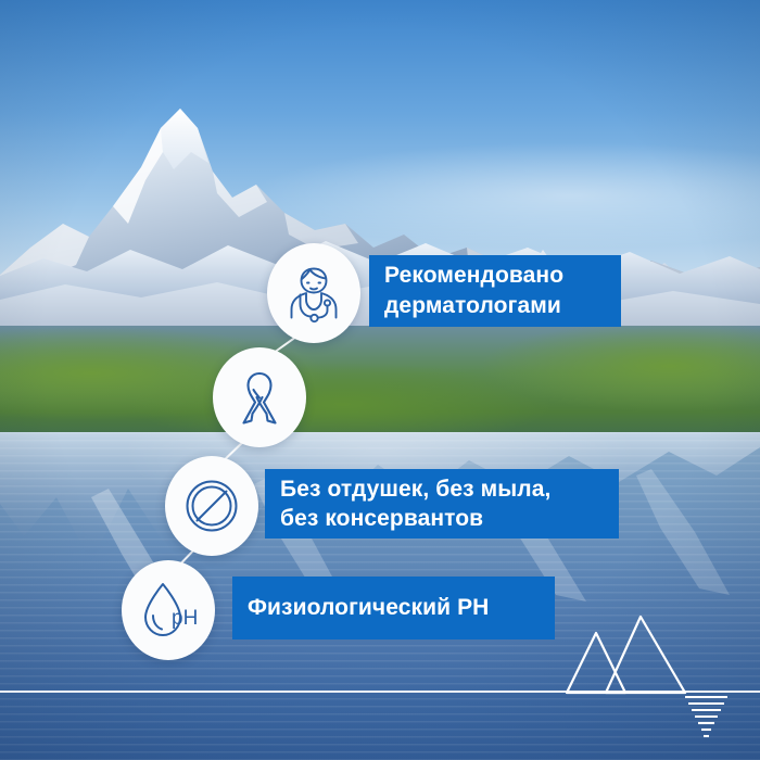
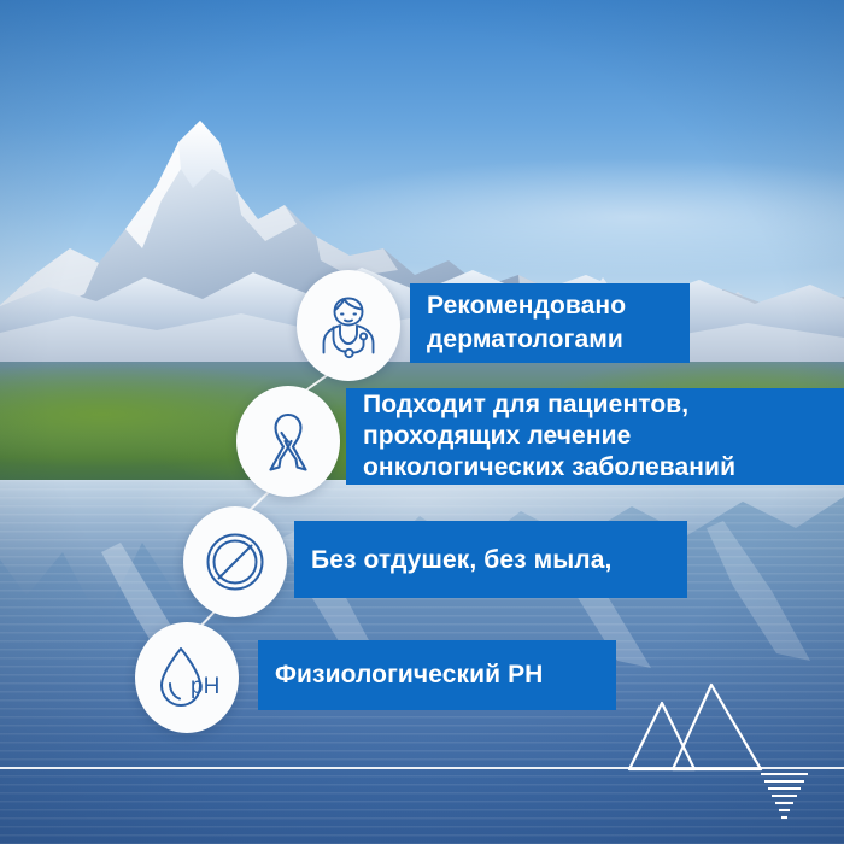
  Рекомендовано
  дерматологами
+ Подходит для пациентов,
+ проходящих лечение
+ онкологических заболеваний
  Без отдушек, без мыла,
- без консервантов
  pH
  Физиологический PH
